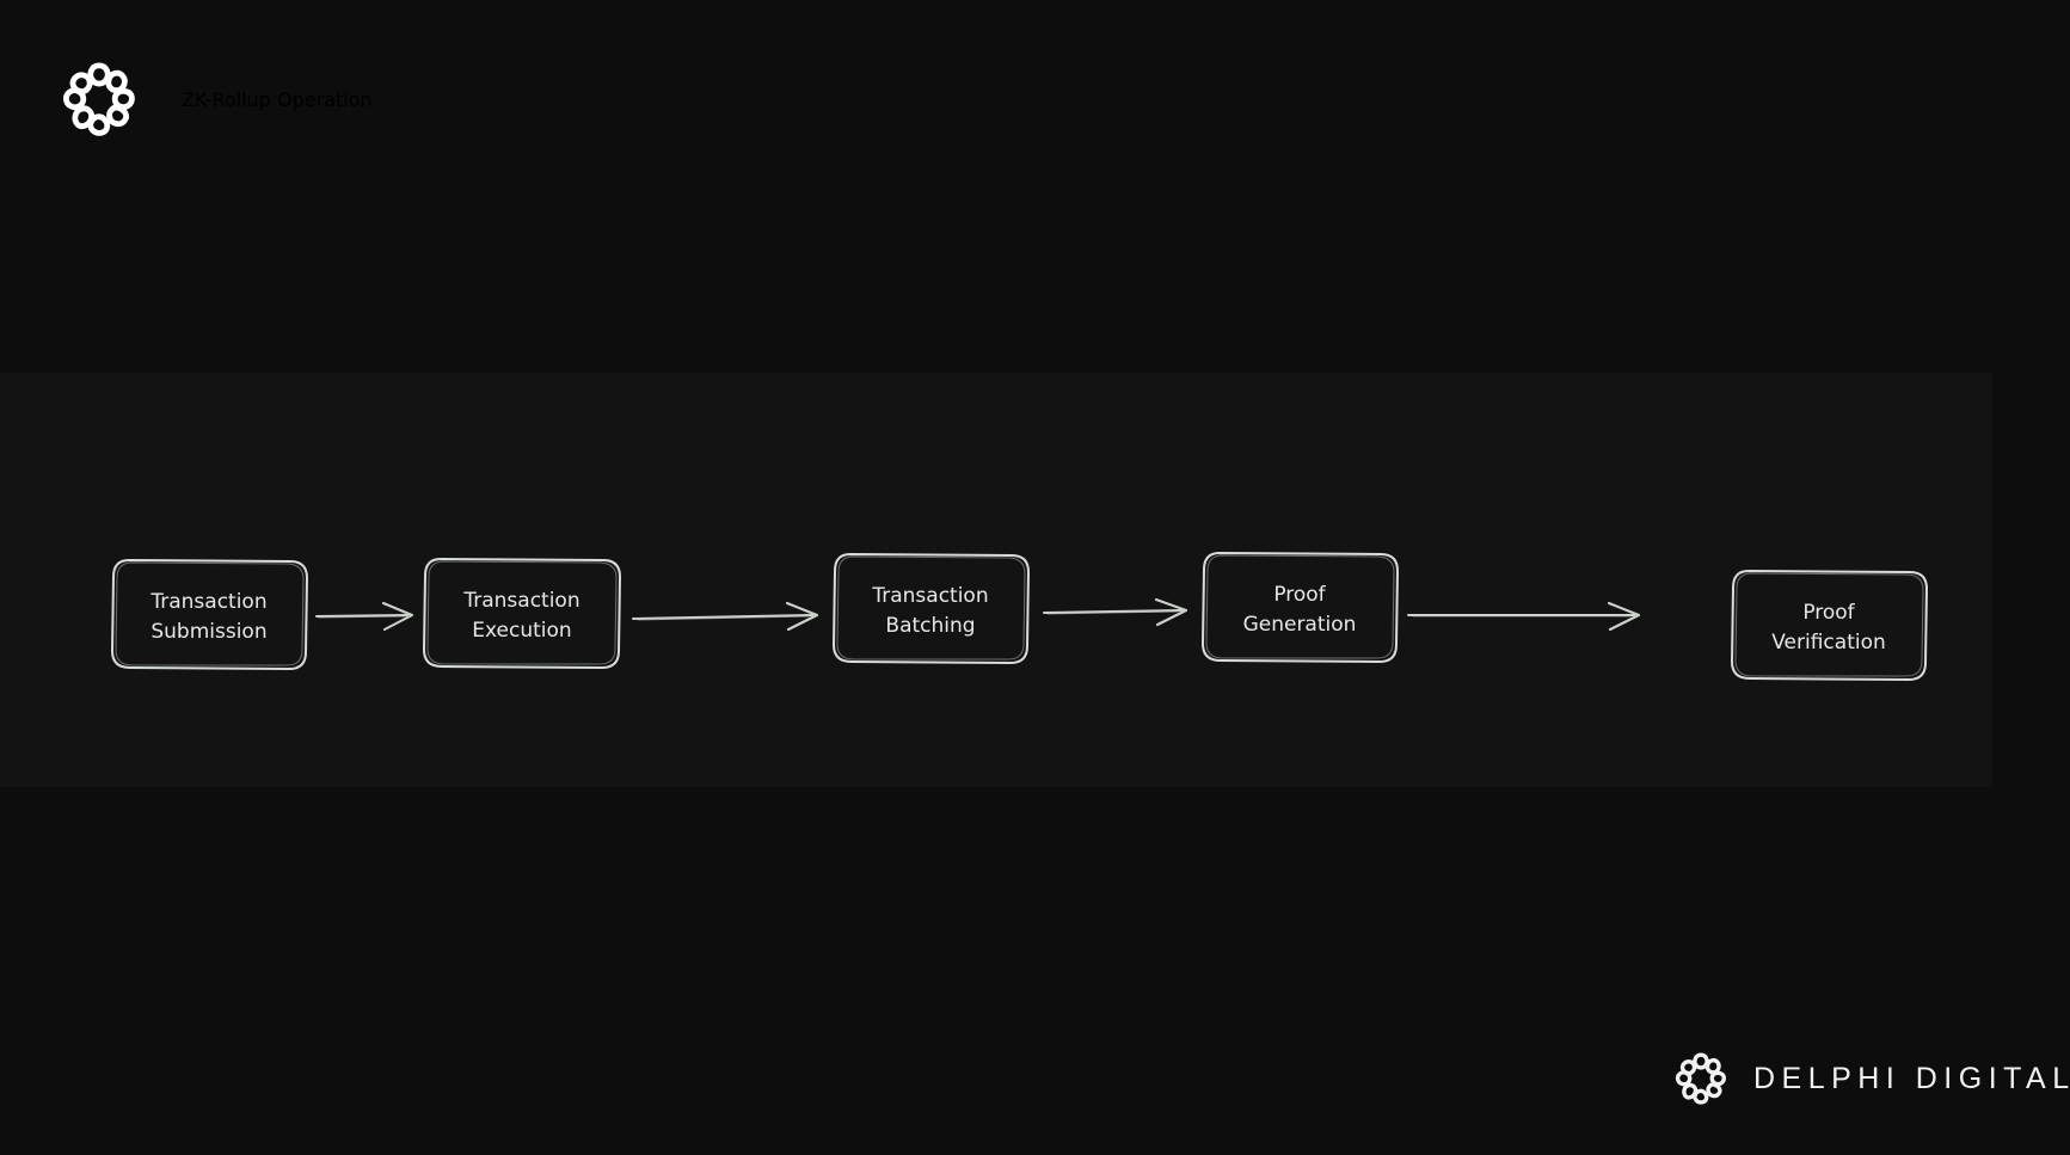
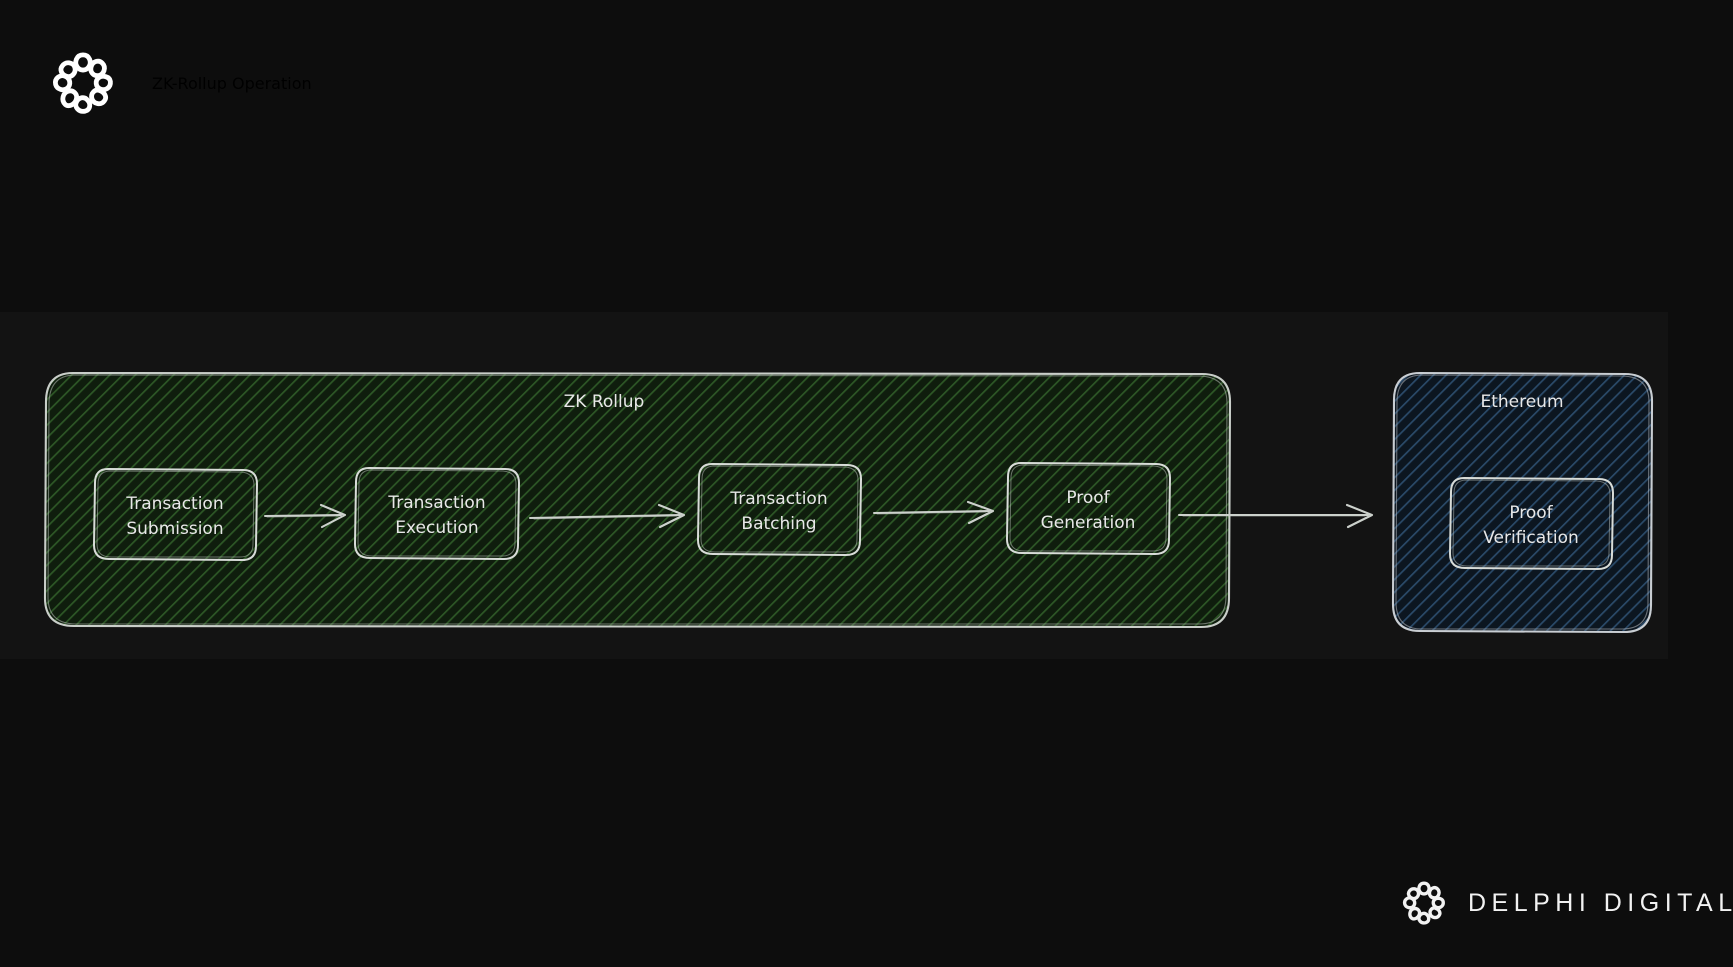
+ ZK Rollup
+ Ethereum
  Transaction
  Submission
  Transaction
  Execution
  Transaction
  Batching
  Proof
  Generation
  Proof
  Verification
  DELPHI DIGITAL
